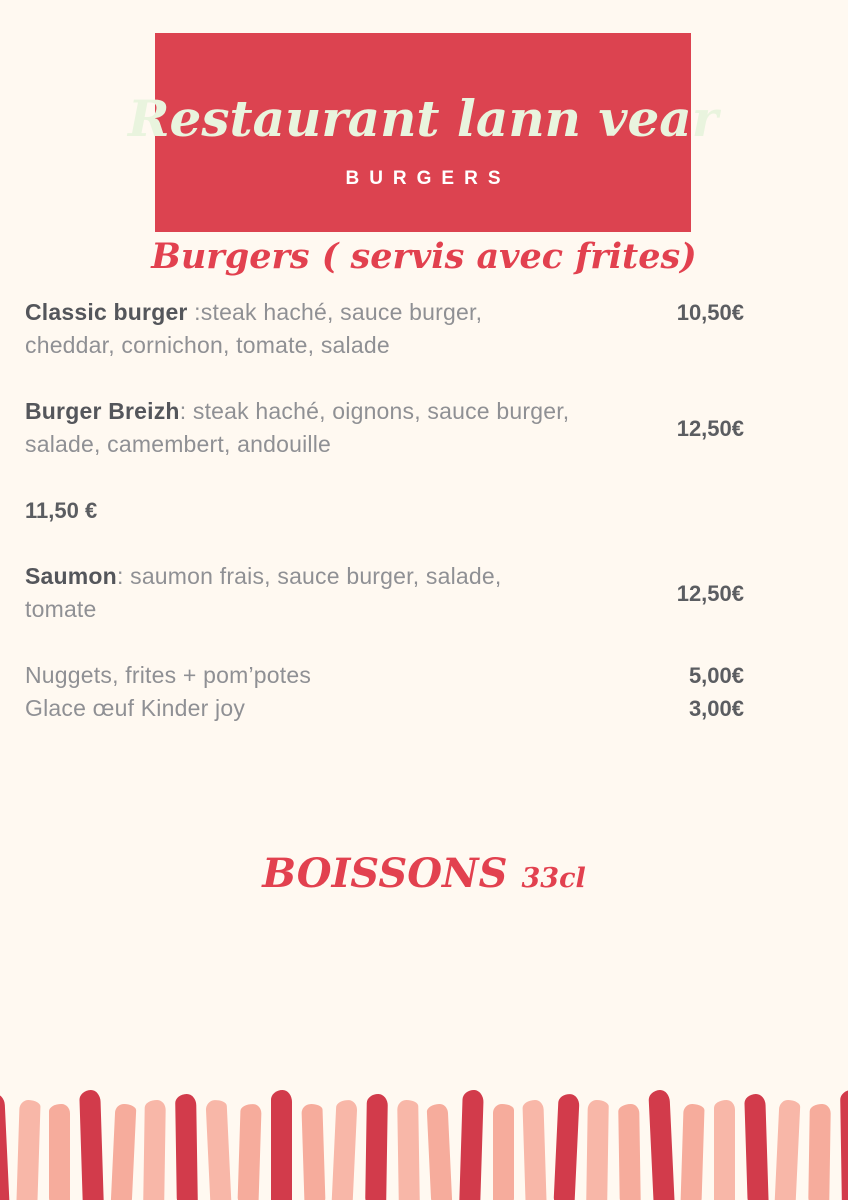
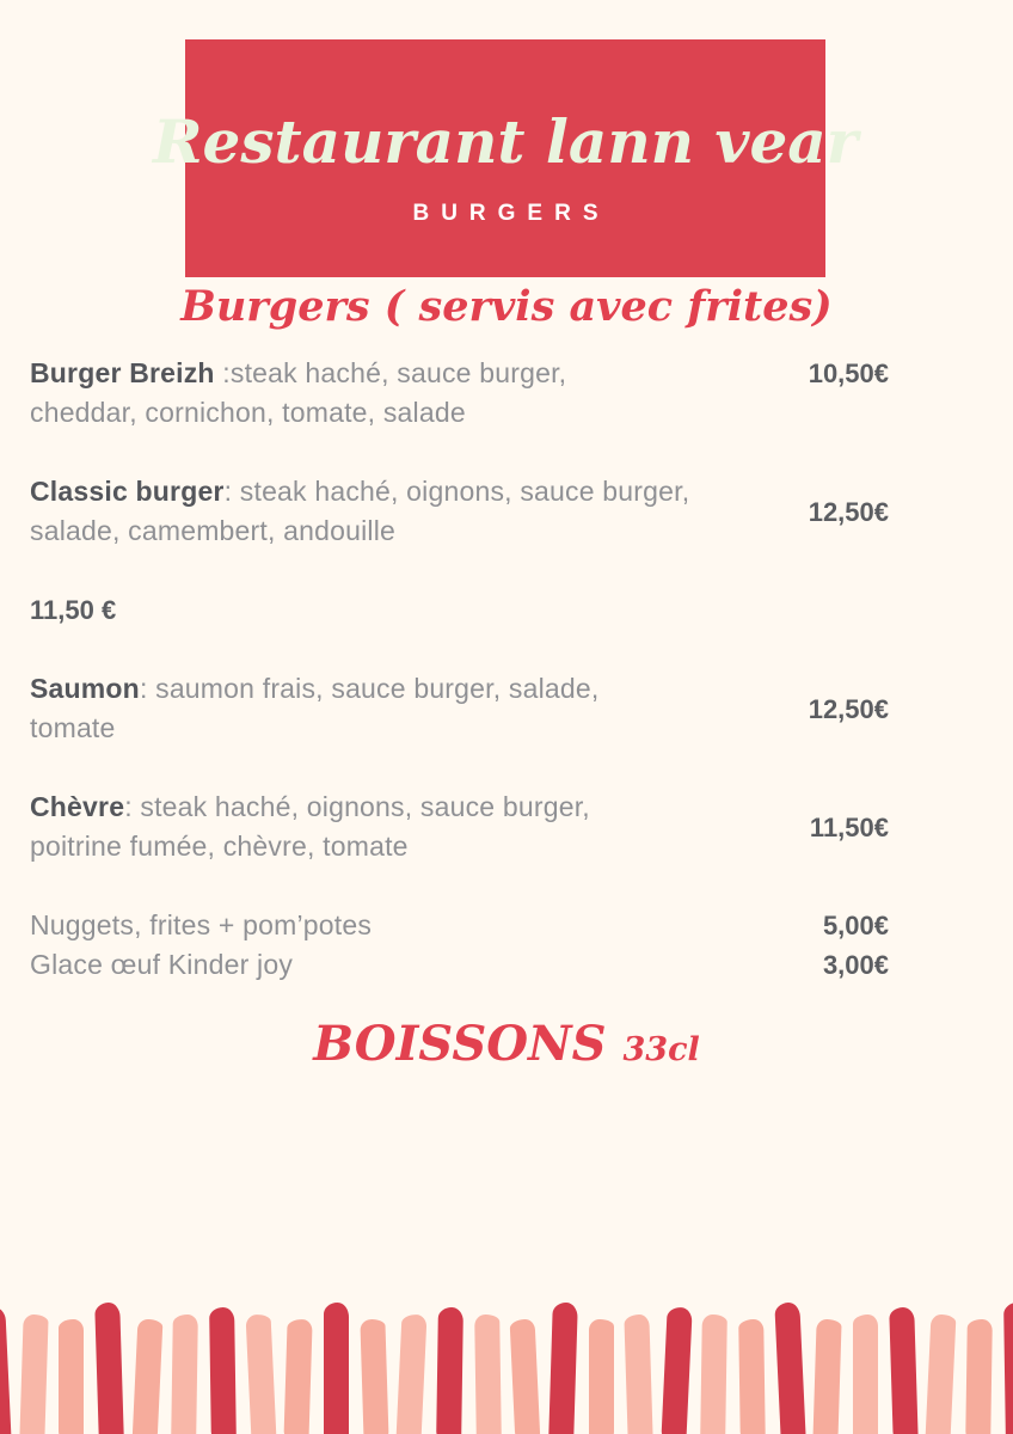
  Restaurant lann vear
  BURGERS
  Burgers ( servis avec frites)
- Classic burger :steak haché, sauce burger, cheddar, cornichon, tomate, salade
+ Burger Breizh :steak haché, sauce burger, cheddar, cornichon, tomate, salade
  10,50€
- Burger Breizh: steak haché, oignons, sauce burger, salade, camembert, andouille
+ Classic burger: steak haché, oignons, sauce burger, salade, camembert, andouille
  12,50€
  11,50 €
  Saumon: saumon frais, sauce burger, salade, tomate
  12,50€
+ Chèvre: steak haché, oignons, sauce burger, poitrine fumée, chèvre, tomate
+ 11,50€
  Nuggets, frites + pom’potes
  5,00€
  Glace œuf Kinder joy
  3,00€
  BOISSONS 33cl
